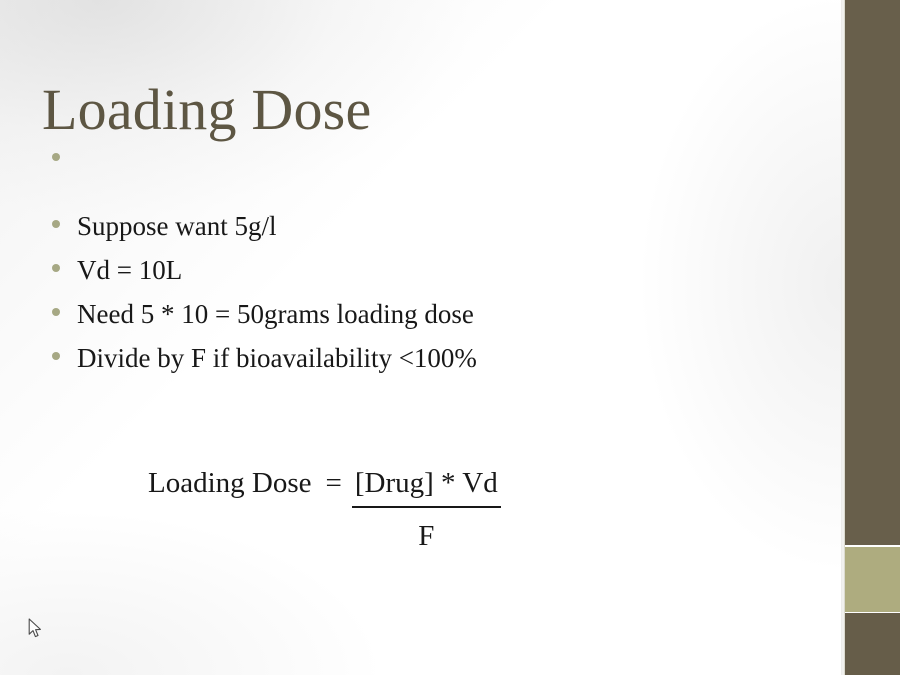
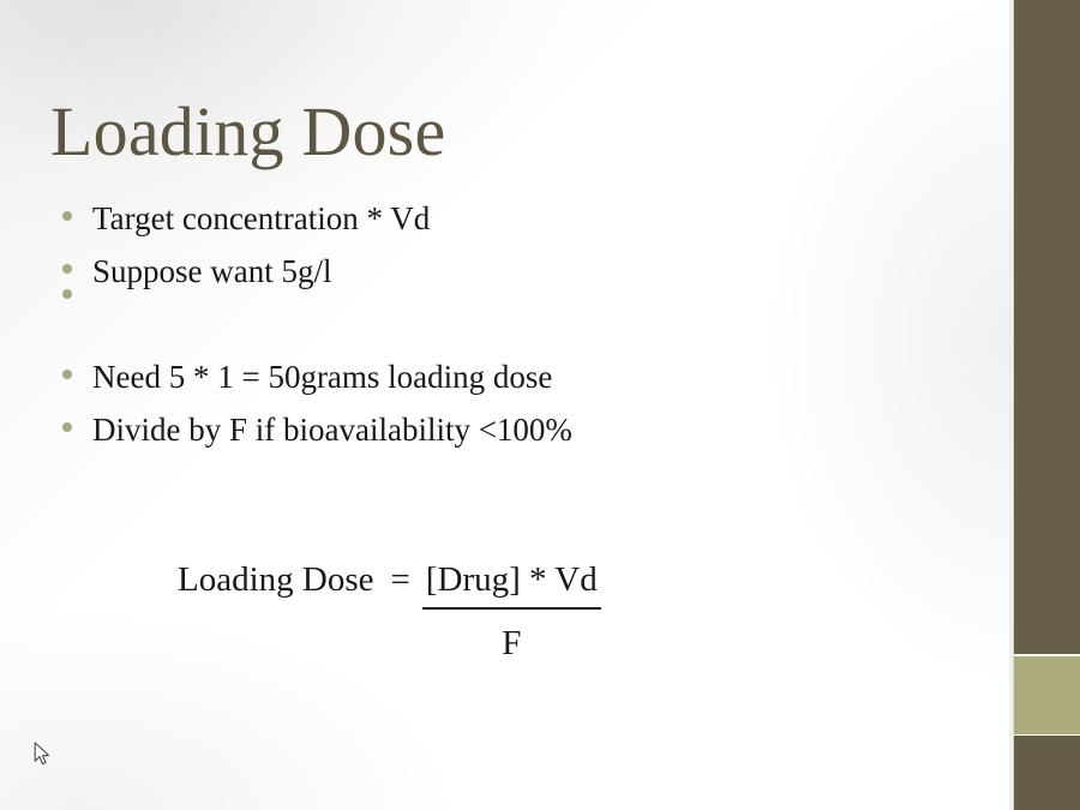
  Loading Dose
+ Target concentration * Vd
  Suppose want 5g/l
- Vd = 10L
- Need 5 * 10 = 50grams loading dose
+ Need 5 * 1 = 50grams loading dose
  Divide by F if bioavailability <100%
  Loading Dose
  =
  [Drug] * Vd
  F
